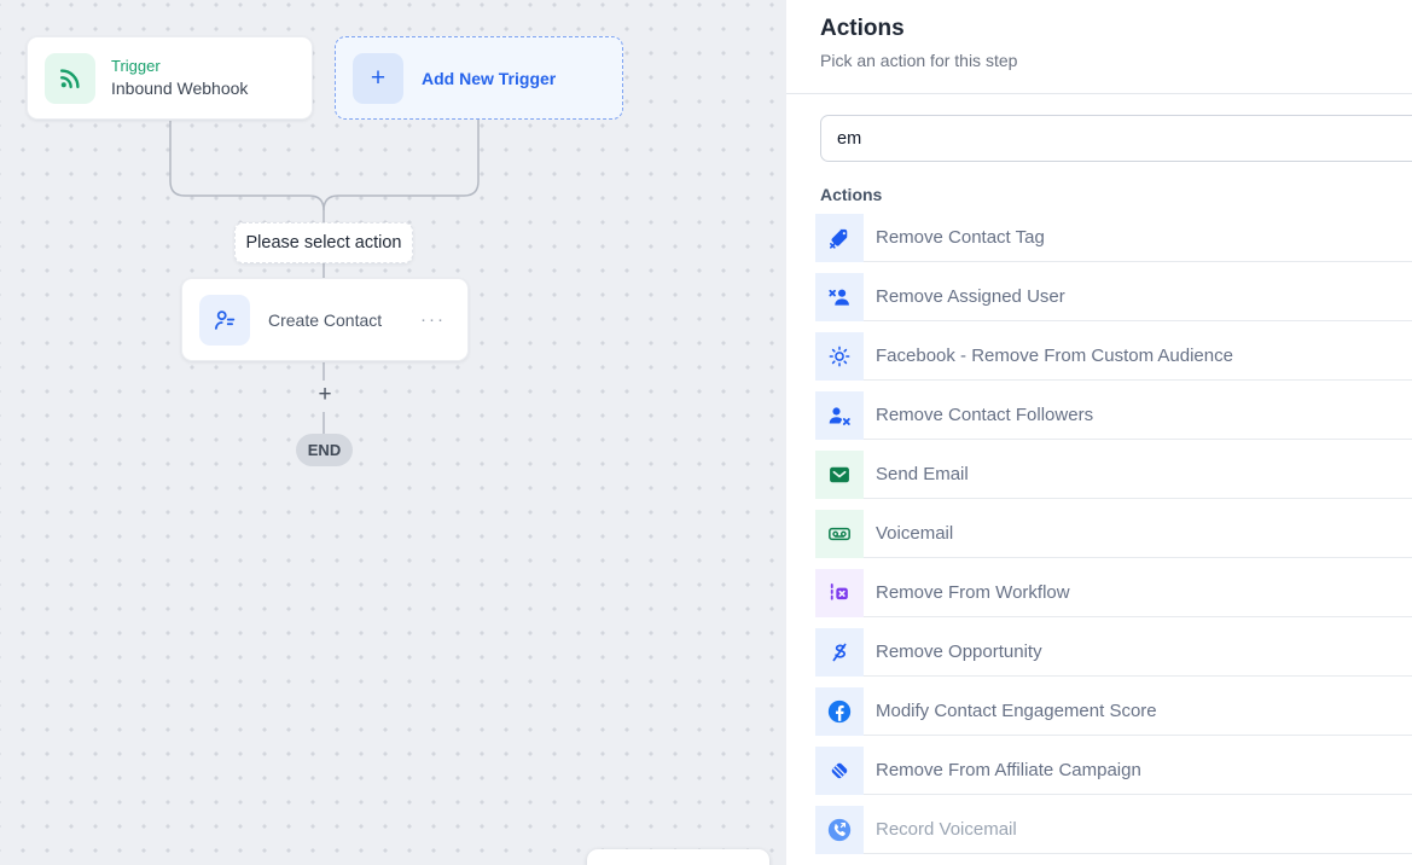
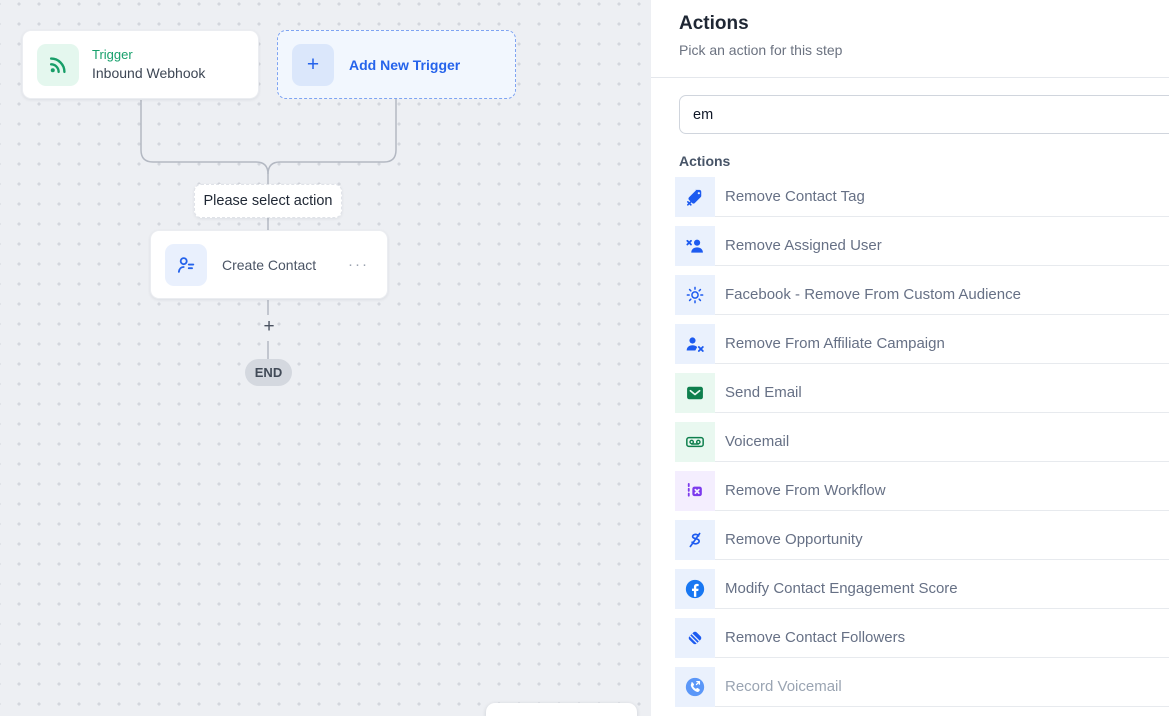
  Trigger
  Inbound Webhook
  +
  Add New Trigger
  Please select action
  Create Contact
  ···
  +
  END
  Actions
  Pick an action for this step
  em
  Actions
  Remove Contact Tag
  Remove Assigned User
  Facebook - Remove From Custom Audience
- Remove Contact Followers
+ Remove From Affiliate Campaign
  Send Email
  Voicemail
  Remove From Workflow
  Remove Opportunity
  Modify Contact Engagement Score
- Remove From Affiliate Campaign
+ Remove Contact Followers
  Record Voicemail
